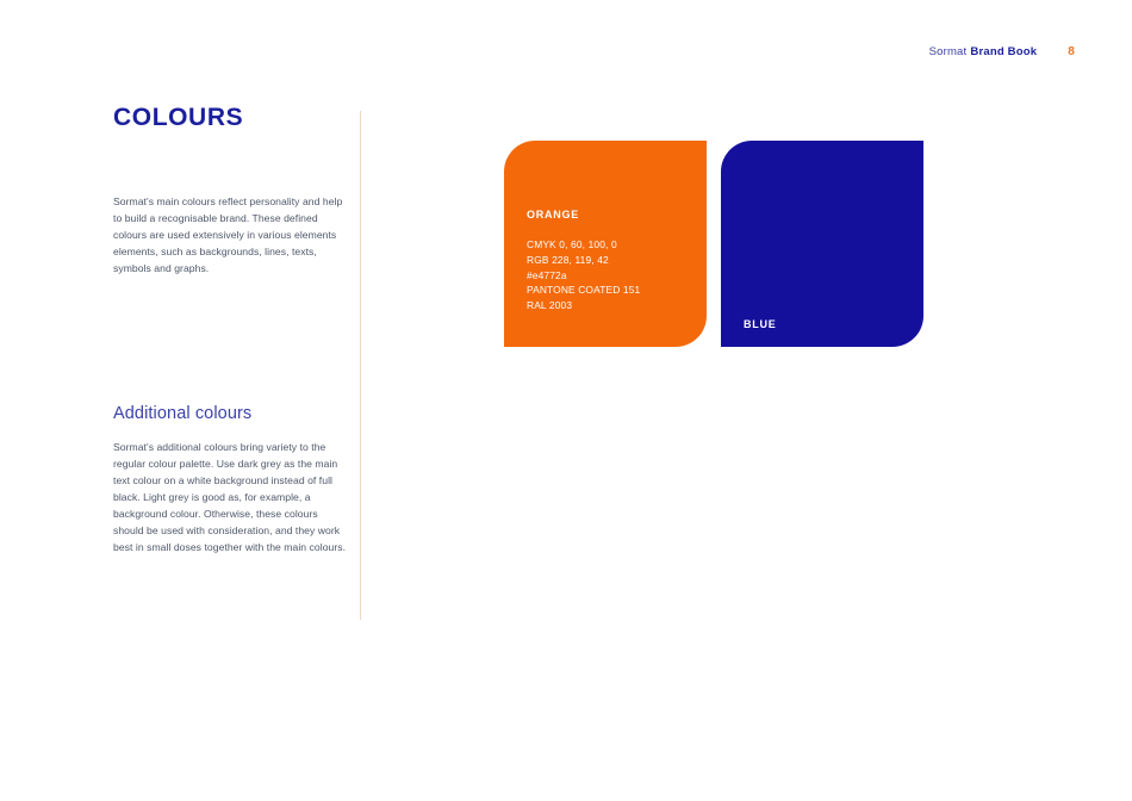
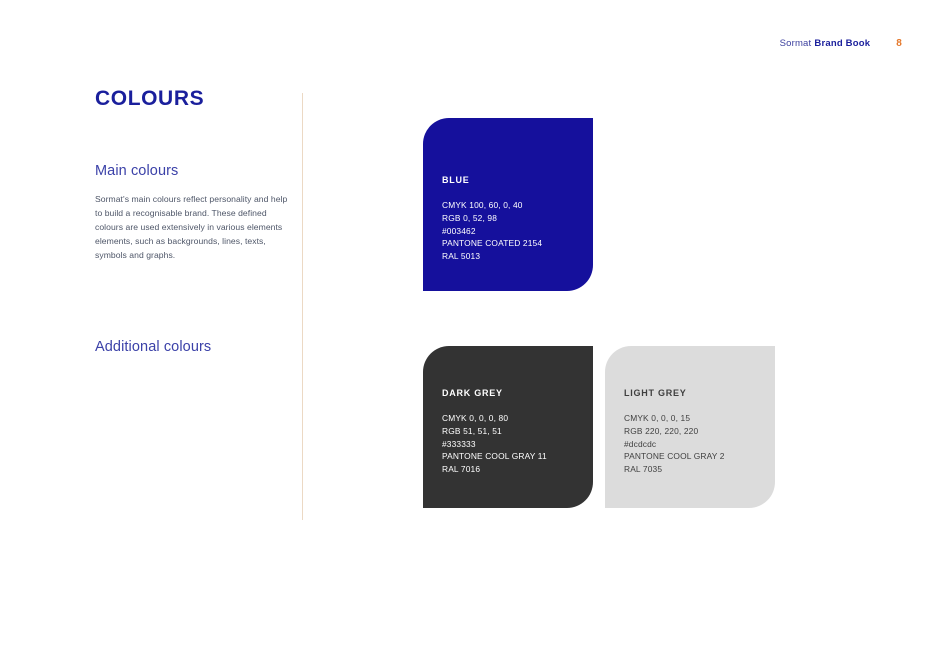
  Sormat Brand Book
  8
  COLOURS
+ Main colours
  Sormat's main colours reflect personality and help to build a recognisable brand. These defined colours are used extensively in various elements elements, such as backgrounds, lines, texts, symbols and graphs.
  Additional colours
- Sormat's additional colours bring variety to the regular colour palette. Use dark grey as the main text colour on a white background instead of full black. Light grey is good as, for example, a background colour. Otherwise, these colours should be used with consideration, and they work best in small doses together with the main colours.
- ORANGE
- CMYK 0, 60, 100, 0
- RGB 228, 119, 42
- #e4772a
- PANTONE COATED 151
- RAL 2003
  BLUE
+ CMYK 100, 60, 0, 40
+ RGB 0, 52, 98
+ #003462
+ PANTONE COATED 2154
+ RAL 5013
+ DARK GREY
+ CMYK 0, 0, 0, 80
+ RGB 51, 51, 51
+ #333333
+ PANTONE COOL GRAY 11
+ RAL 7016
+ LIGHT GREY
+ CMYK 0, 0, 0, 15
+ RGB 220, 220, 220
+ #dcdcdc
+ PANTONE COOL GRAY 2
+ RAL 7035
